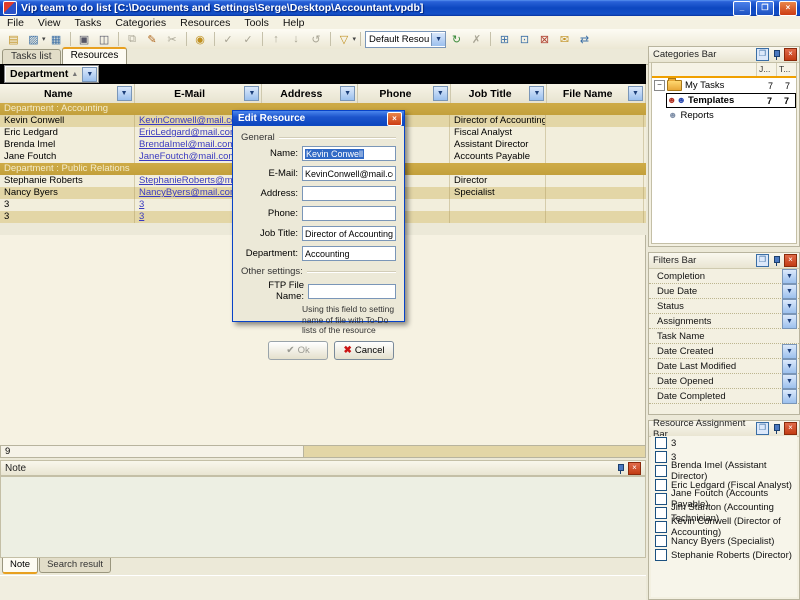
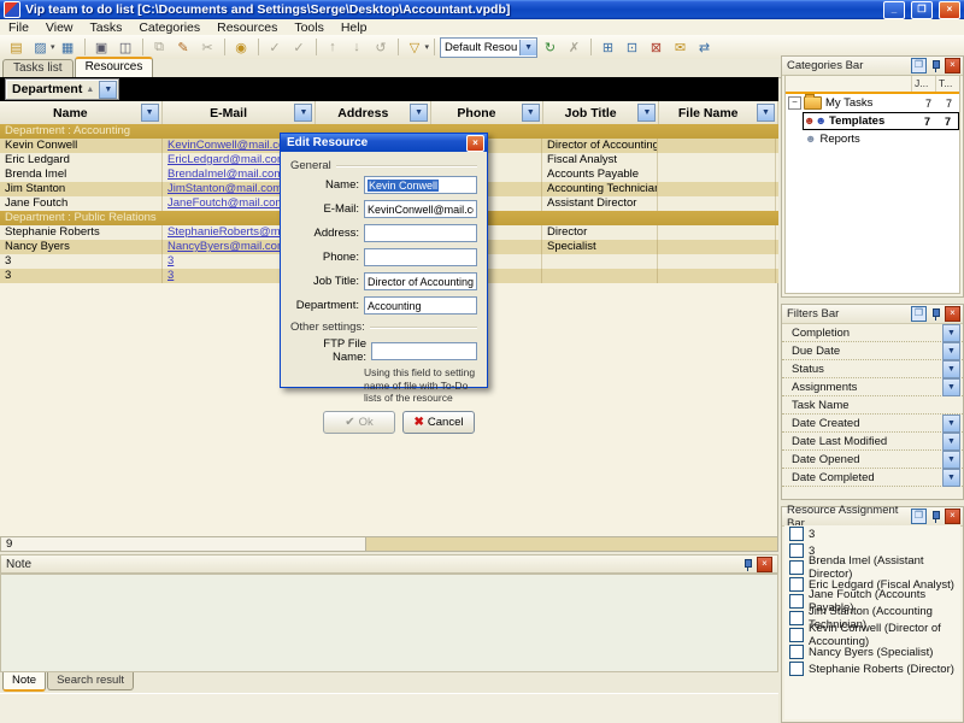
  Vip team to do list [C:\Documents and Settings\Serge\Desktop\Accountant.vpdb]
  _
  ❐
  ×
  File
  View
  Tasks
  Categories
  Resources
  Tools
  Help
  ▤
  ▨
  ▦
  ▣
  ◫
  ⧉
  ✎
  ✂
  ◉
  ✓
  ✓
  ↑
  ↓
  ↺
  ▽
  Default Resou
  ↻
  ✗
  ⊞
  ⊡
  ⊠
  ✉
  ⇄
  Tasks list
  Resources
  Department
  Name
  E-Mail
  Address
  Phone
  Job Title
  File Name
  Department : Accounting
  Kevin Conwell
  KevinConwell@mail.c
  Director of Accounting
  Eric Ledgard
  EricLedgard@mail.co
  Fiscal Analyst
  Brenda Imel
  BrendaImel@mail.co
- Assistant Director
+ Accounts Payable
+ Jim Stanton
+ JimStanton@mail.com
+ Accounting Technician
  Jane Foutch
  JaneFoutch@mail.co
- Accounts Payable
+ Assistant Director
  Department : Public Relations
  Stephanie Roberts
  StephanieRoberts@m
  Director
  Nancy Byers
  NancyByers@mail.co
  Specialist
  3
  3
  3
  3
  9
  Note
  ×
  Note
  Search result
  Categories Bar
  ❐
  ×
  J...
  T...
  −
  My Tasks
  7
  7
  ☻☻
  Templates
  7
  7
  ☻
  Reports
  Filters Bar
  ❐
  ×
  Completion
  Due Date
  Status
  Assignments
  Task Name
  Date Created
  Date Last Modified
  Date Opened
  Date Completed
  Resource Assignment Bar
  ❐
  ×
  3
  3
  Brenda Imel (Assistant Director)
  Eric Ledgard (Fiscal Analyst)
  Jane Foutch (Accounts Payable)
  Jim Stanton (Accounting Technician)
  Kevin Conwell (Director of Accounting)
  Nancy Byers (Specialist)
  Stephanie Roberts (Director)
  Edit Resource
  ×
  General
  Name:
  Kevin Conwell
  E-Mail:
  KevinConwell@mail.c
  Address:
  Phone:
  Job Title:
  Director of Accounting
  Department:
  Accounting
  Other settings:
  FTP File Name:
  Using this field to setting name of file with To-Do lists of the resource
  ✔
  Ok
  ✖
  Cancel
